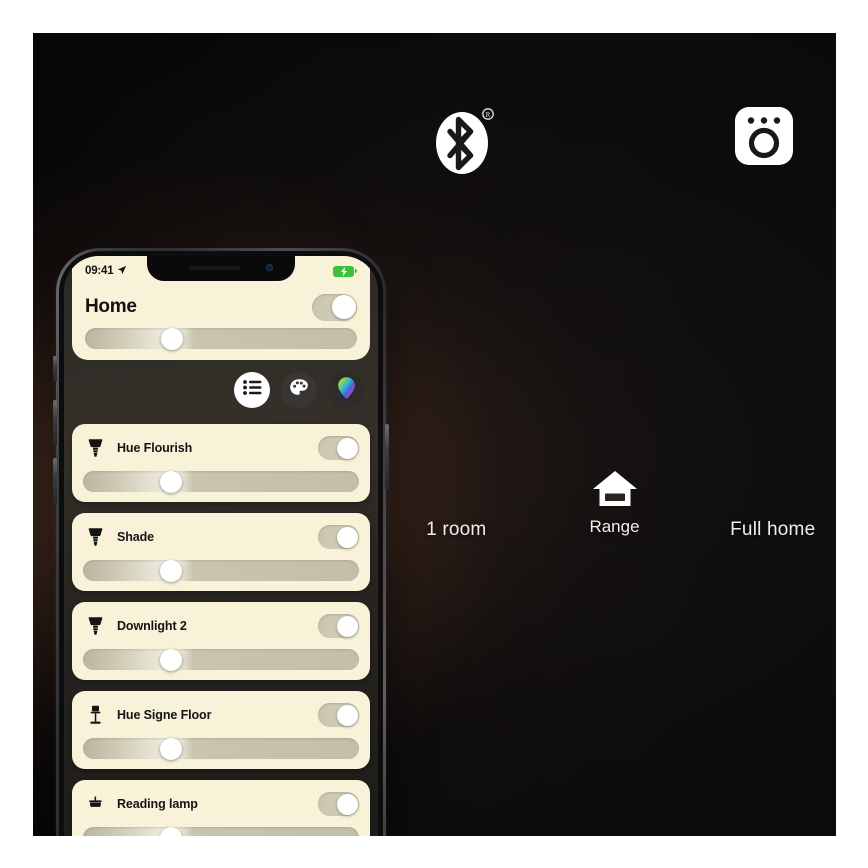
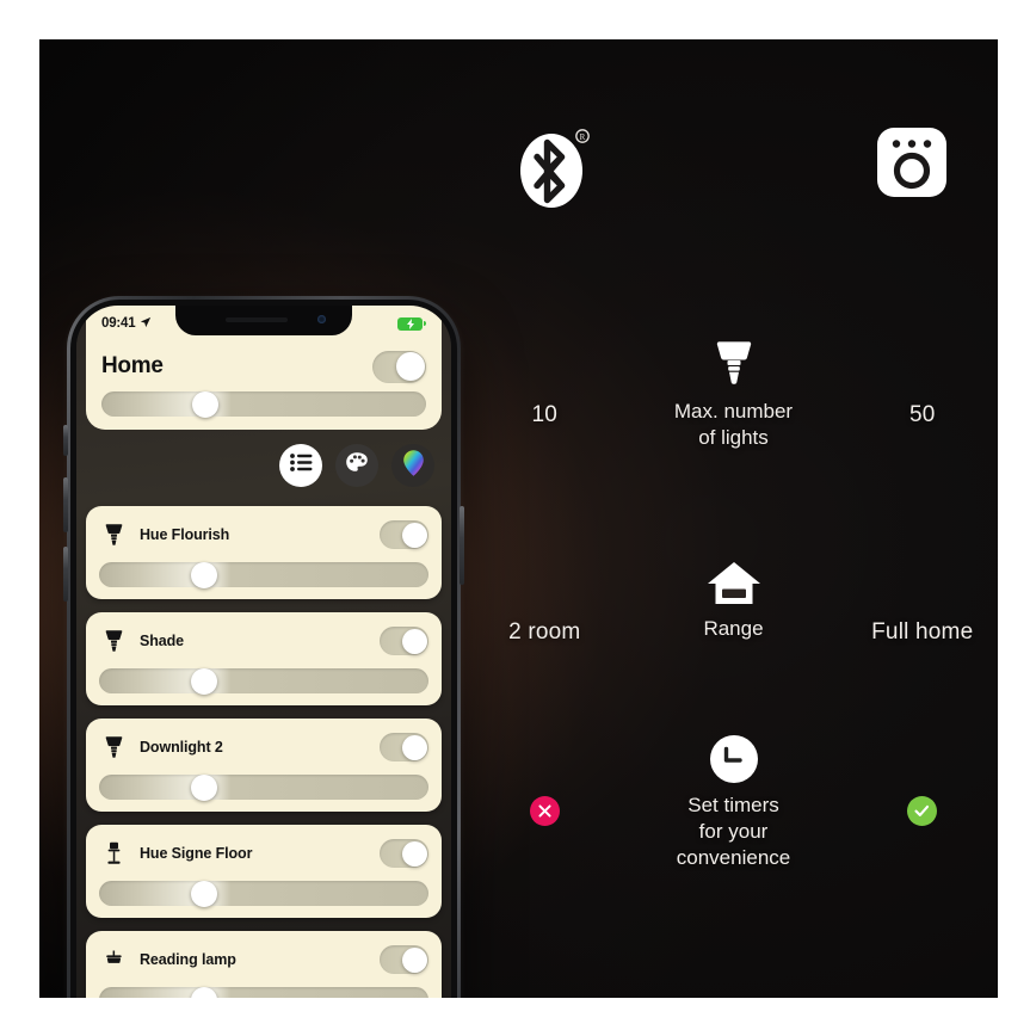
  09:41
  Home
  Hue Flourish
  Shade
  Downlight 2
  Hue Signe Floor
  Reading lamp
  R
+ 10
+ Max. number
+ of lights
+ 50
- 1 room
+ 2 room
  Range
  Full home
+ Set timers
+ for your
+ convenience
